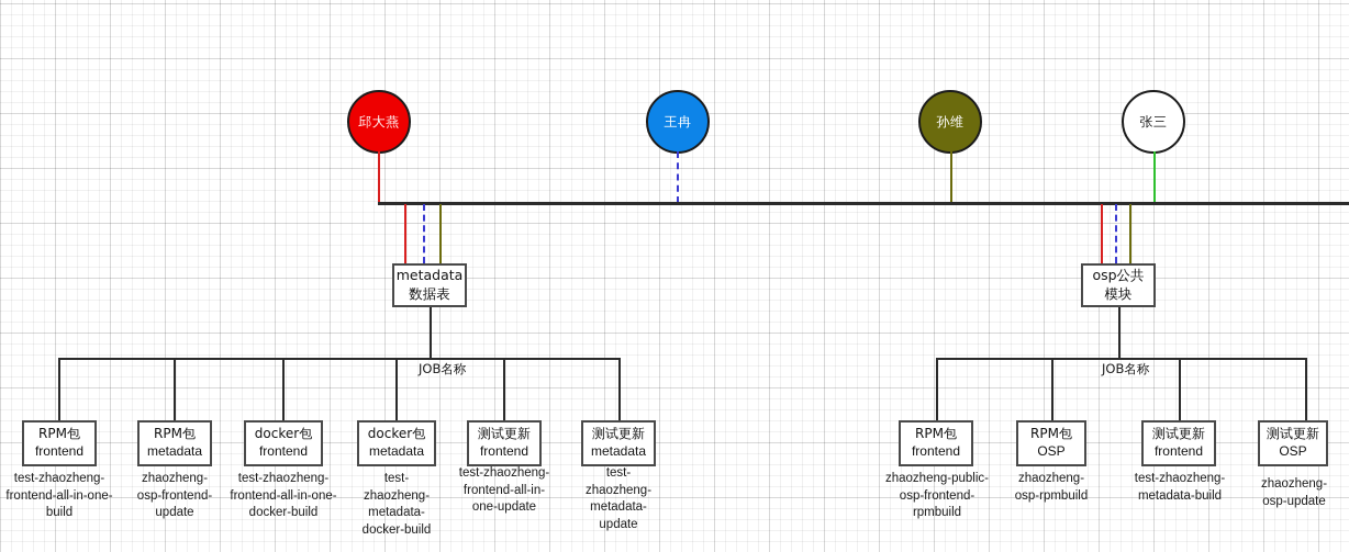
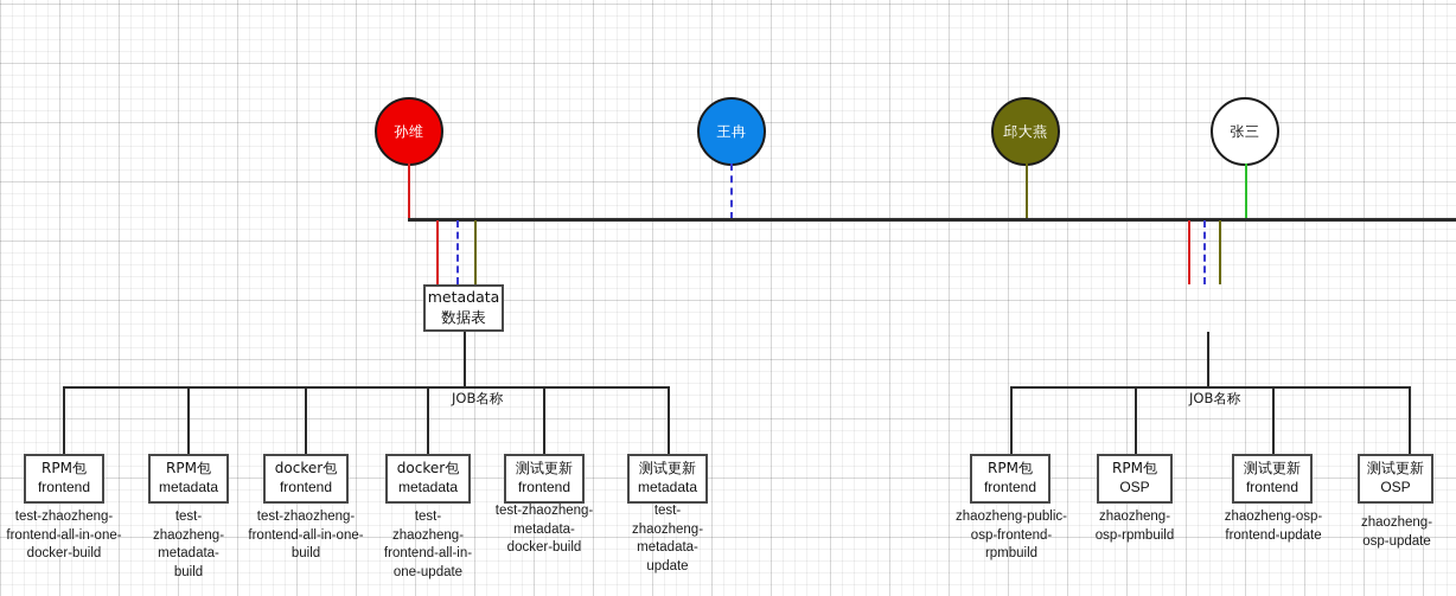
- 邱大燕
+ 孙维
  王冉
- 孙维
+ 邱大燕
  张三
  metadata
  数据表
- osp公共
- 模块
  JOB名称
  RPM包
  frontend
- test-zhaozheng-frontend-all-in-one-build
+ test-zhaozheng-frontend-all-in-one-docker-build
  RPM包
  metadata
- zhaozheng-osp-frontend-update
+ test-zhaozheng-metadata-build
  docker包
  frontend
- test-zhaozheng-frontend-all-in-one-docker-build
+ test-zhaozheng-frontend-all-in-one-build
  docker包
  metadata
- test-zhaozheng-metadata-docker-build
+ test-zhaozheng-frontend-all-in-one-update
  测试更新
  frontend
- test-zhaozheng-frontend-all-in-one-update
+ test-zhaozheng-metadata-docker-build
  测试更新
  metadata
  test-zhaozheng-metadata-update
  JOB名称
  RPM包
  frontend
  zhaozheng-public-osp-frontend-rpmbuild
  RPM包
  OSP
  zhaozheng-osp-rpmbuild
  测试更新
  frontend
- test-zhaozheng-metadata-build
+ zhaozheng-osp-frontend-update
  测试更新
  OSP
  zhaozheng-osp-update
